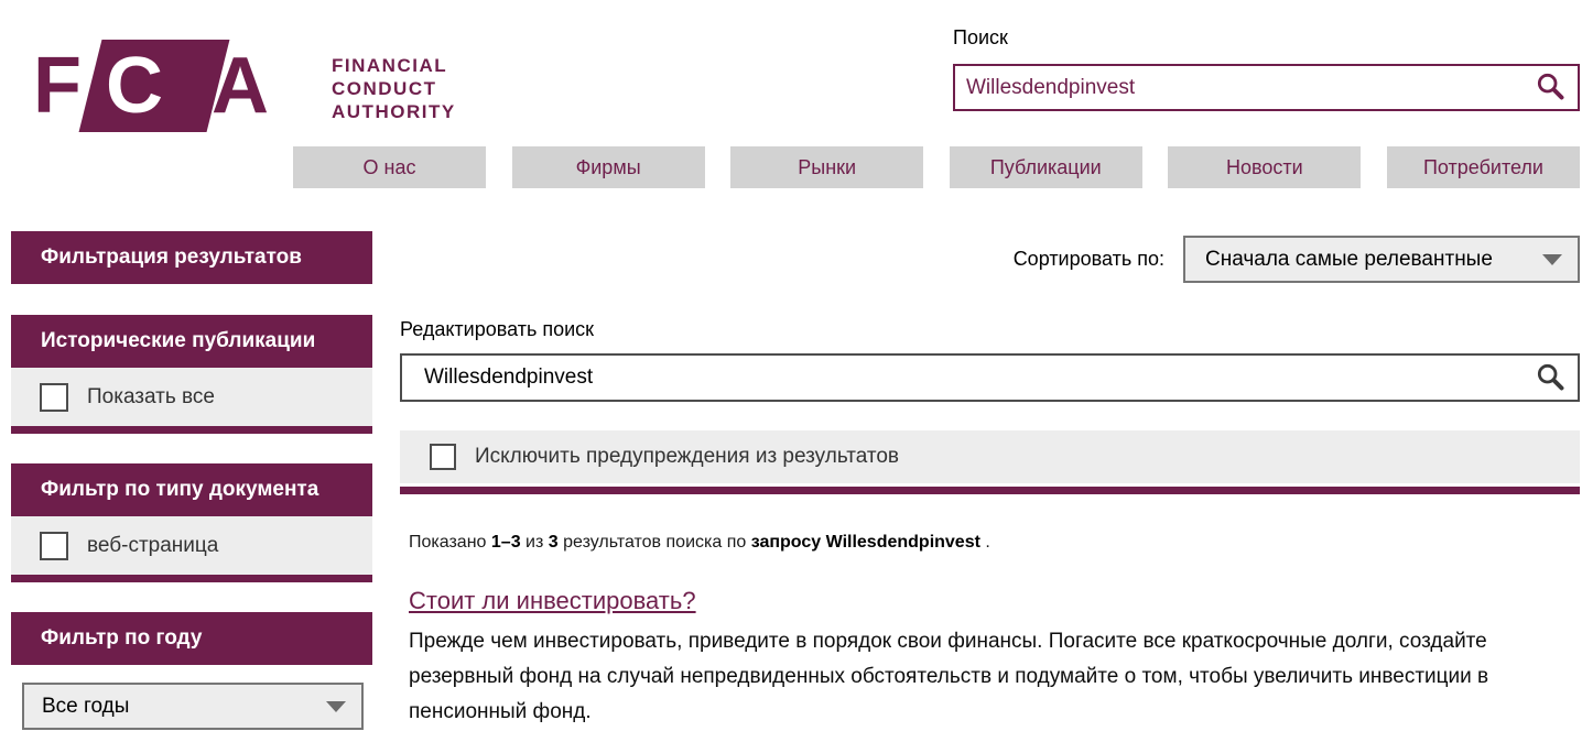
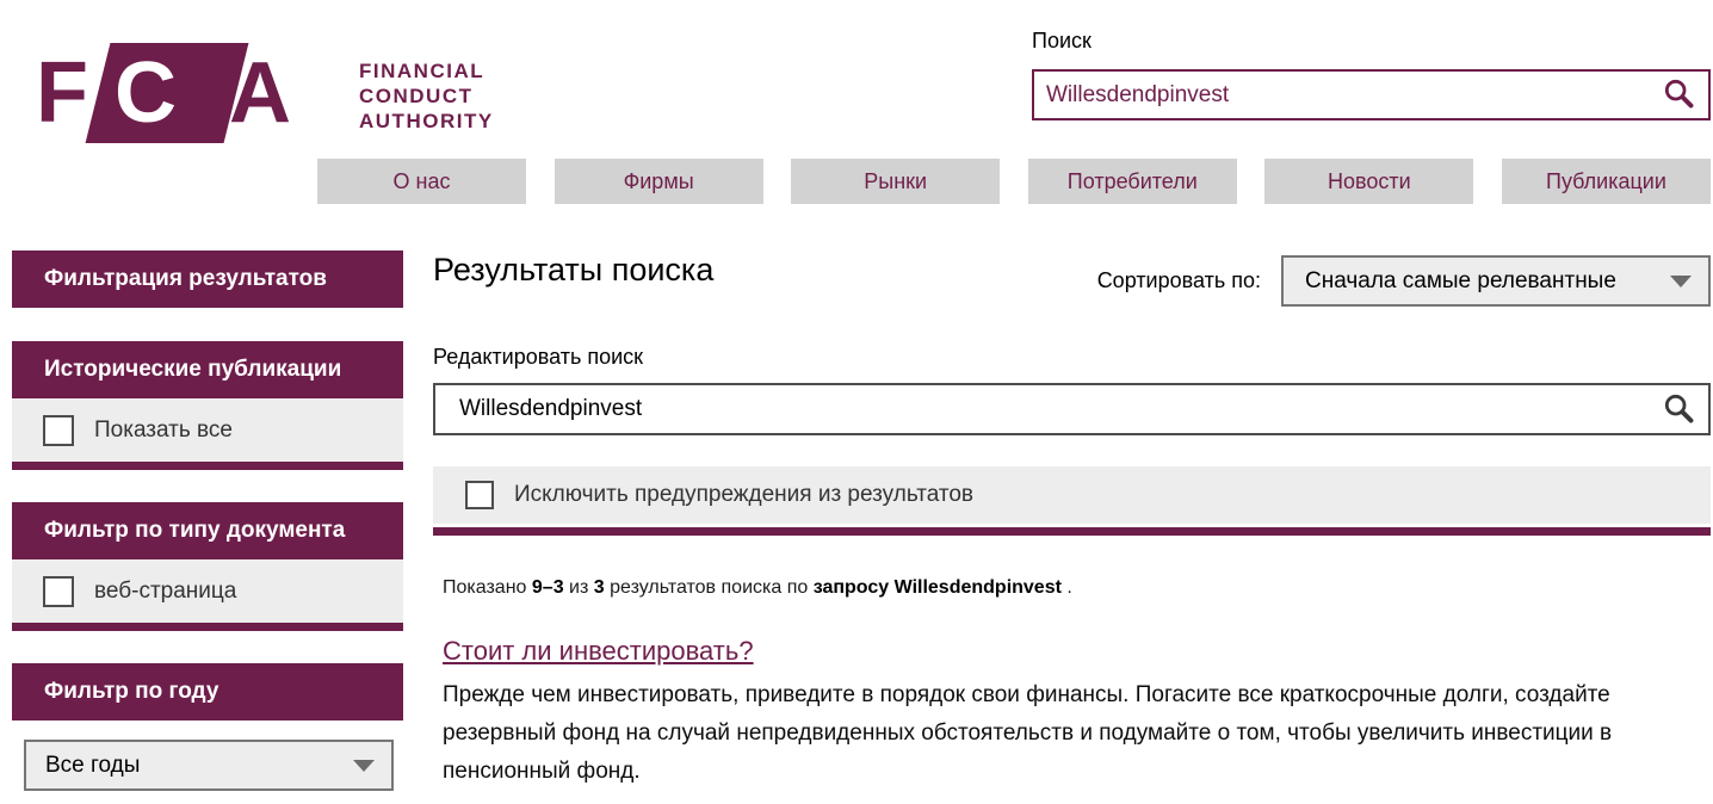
  F
  C
  A
  FINANCIAL
  CONDUCT
  AUTHORITY
  Поиск
  Willesdendpinvest
  О нас
  Фирмы
  Рынки
- Публикации
+ Потребители
  Новости
- Потребители
+ Публикации
  Фильтрация результатов
  Исторические публикации
  Показать все
  Фильтр по типу документа
  веб-страница
  Фильтр по году
  Все годы
+ Результаты поиска
  Сортировать по:
  Сначала самые релевантные
  Редактировать поиск
  Willesdendpinvest
  Исключить предупреждения из результатов
- Показано 1–3 из 3 результатов поиска по запросу Willesdendpinvest .
+ Показано 9–3 из 3 результатов поиска по запросу Willesdendpinvest .
  Стоит ли инвестировать?
  Прежде чем инвестировать, приведите в порядок свои финансы. Погасите все краткосрочные долги, создайте резервный фонд на случай непредвиденных обстоятельств и подумайте о том, чтобы увеличить инвестиции в пенсионный фонд.
